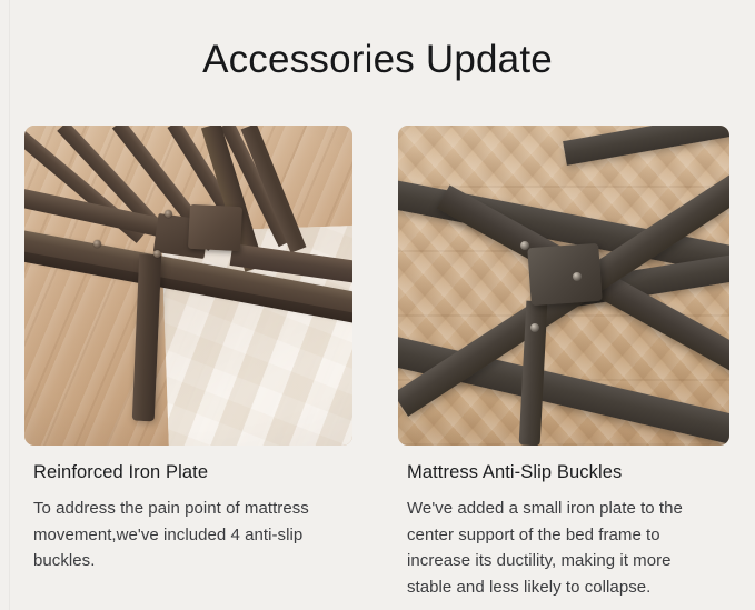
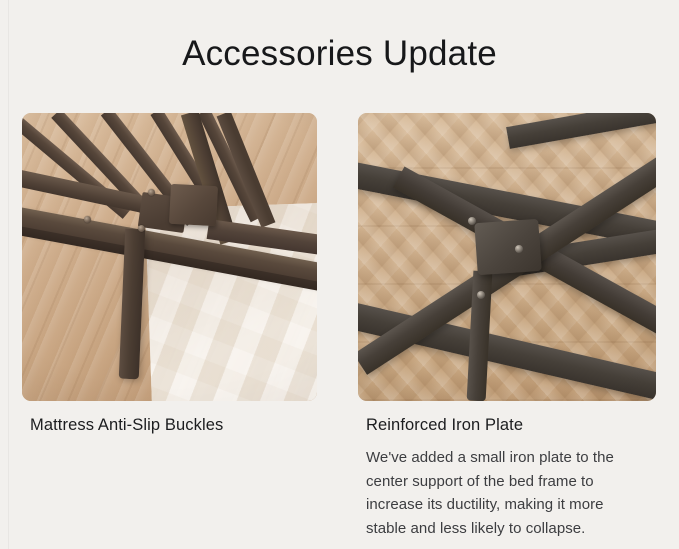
  Accessories Update
- Reinforced Iron Plate
+ Mattress Anti-Slip Buckles
- To address the pain point of mattress movement,we've included 4 anti-slip buckles.
- Mattress Anti-Slip Buckles
+ Reinforced Iron Plate
  We've added a small iron plate to the center support of the bed frame to increase its ductility, making it more stable and less likely to collapse.
